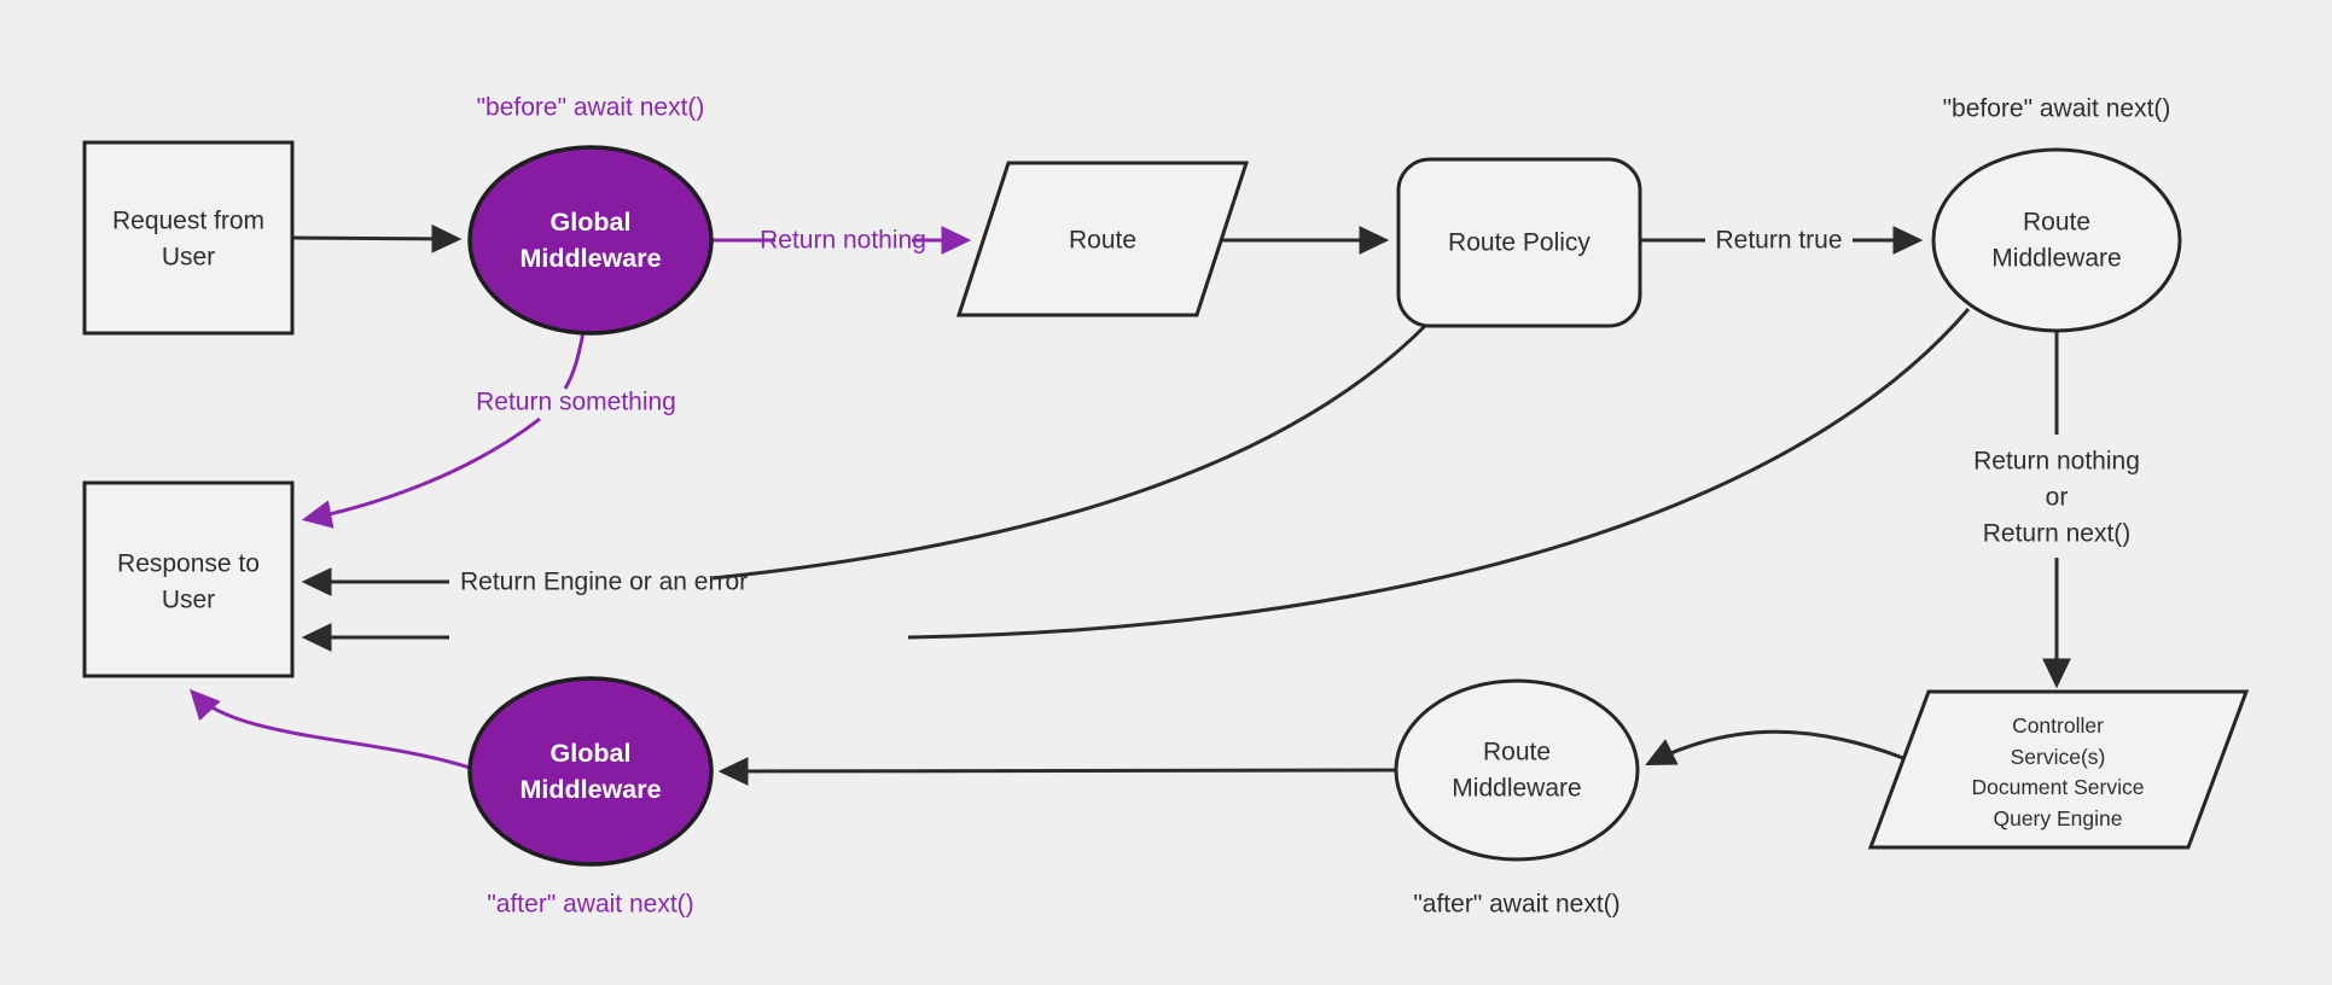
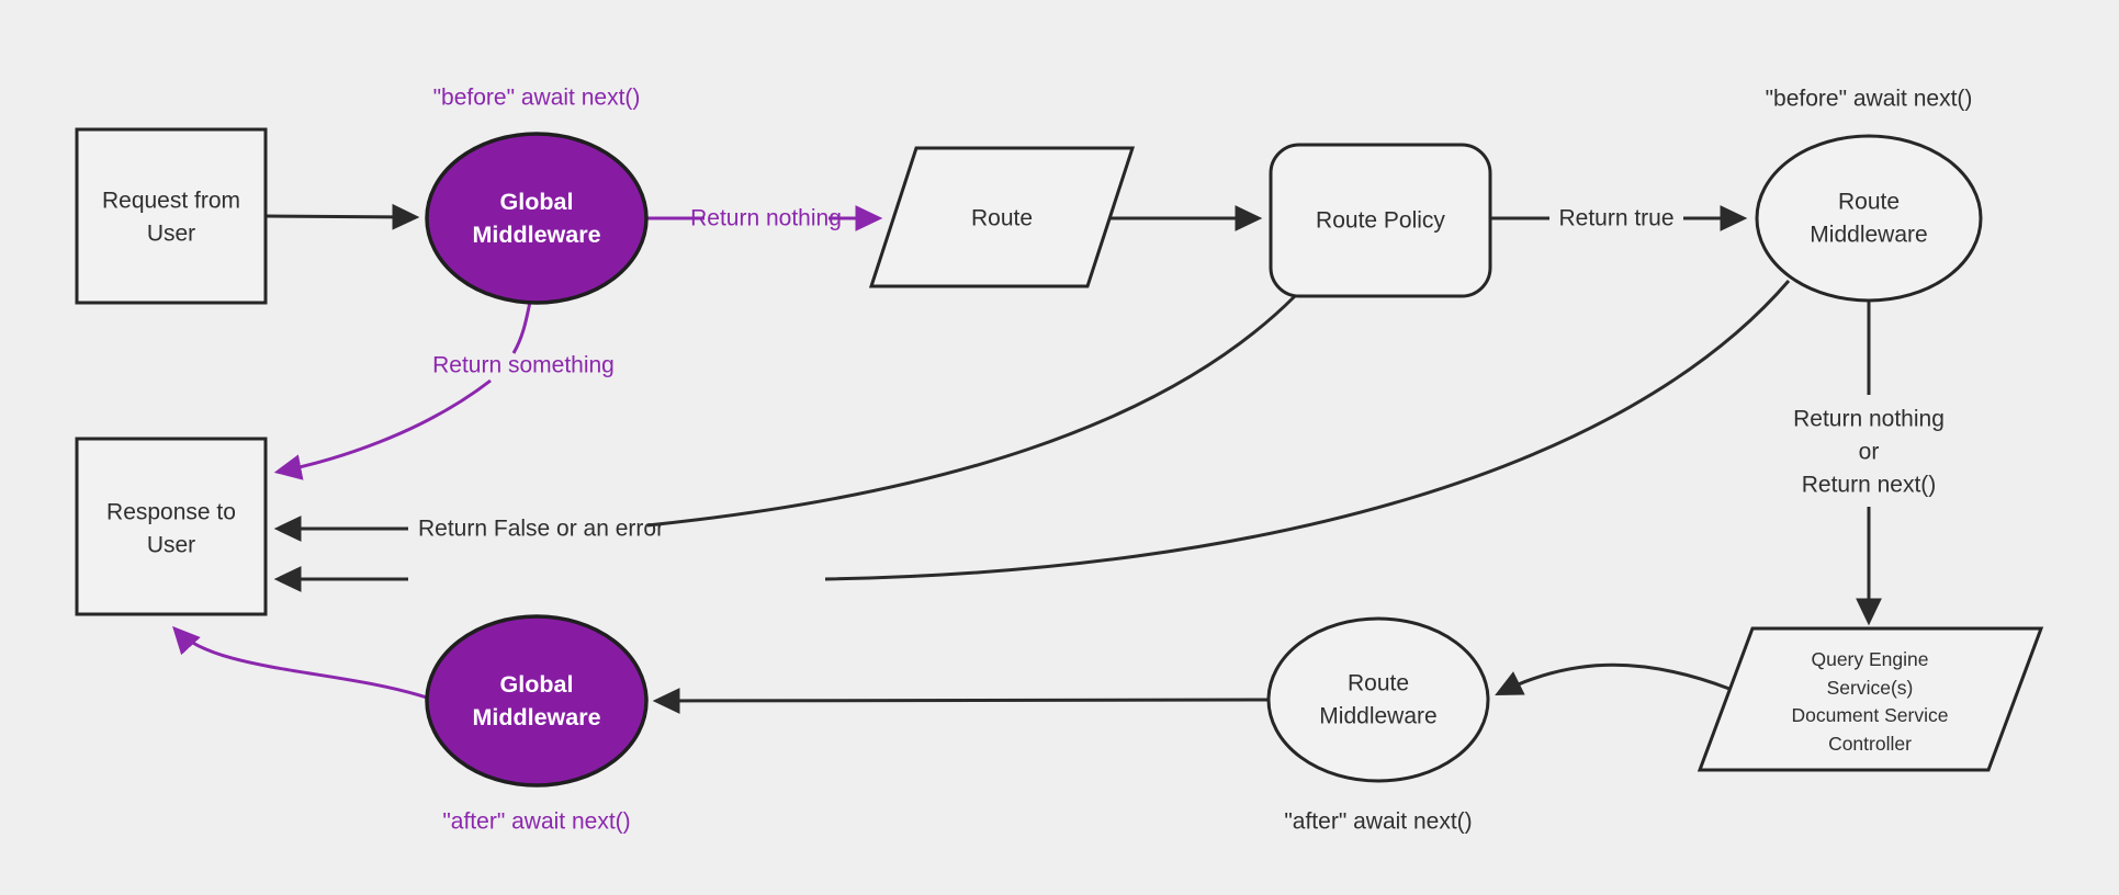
  Request from
  User
  Global
  Middleware
  Route
  Route Policy
  Route
  Middleware
- Controller
+ Query Engine
  Service(s)
  Document Service
- Query Engine
+ Controller
  Route
  Middleware
  Global
  Middleware
  Response to
  User
  "before" await next()
  Return nothing
  Return true
  "before" await next()
  Return nothing
  or
  Return next()
  Return something
- Return Engine or an error
+ Return False or an error
  "after" await next()
  "after" await next()
